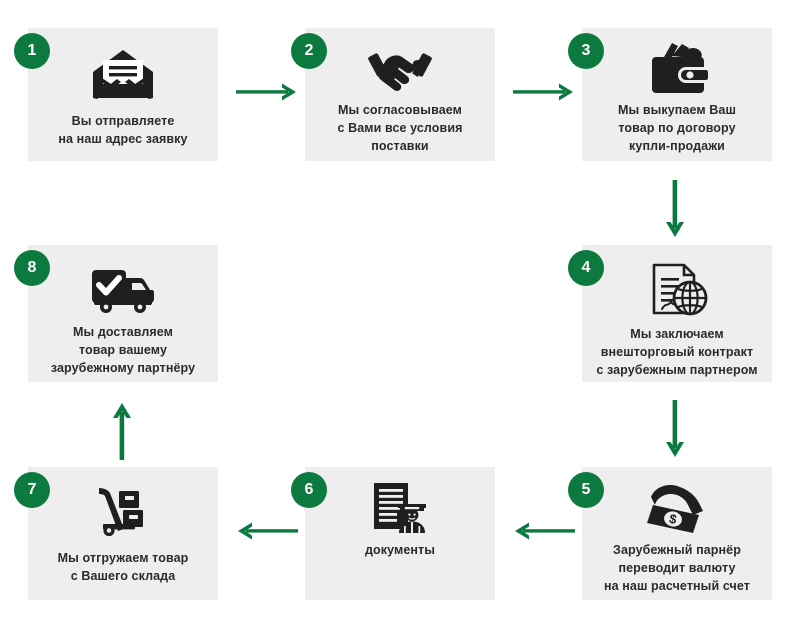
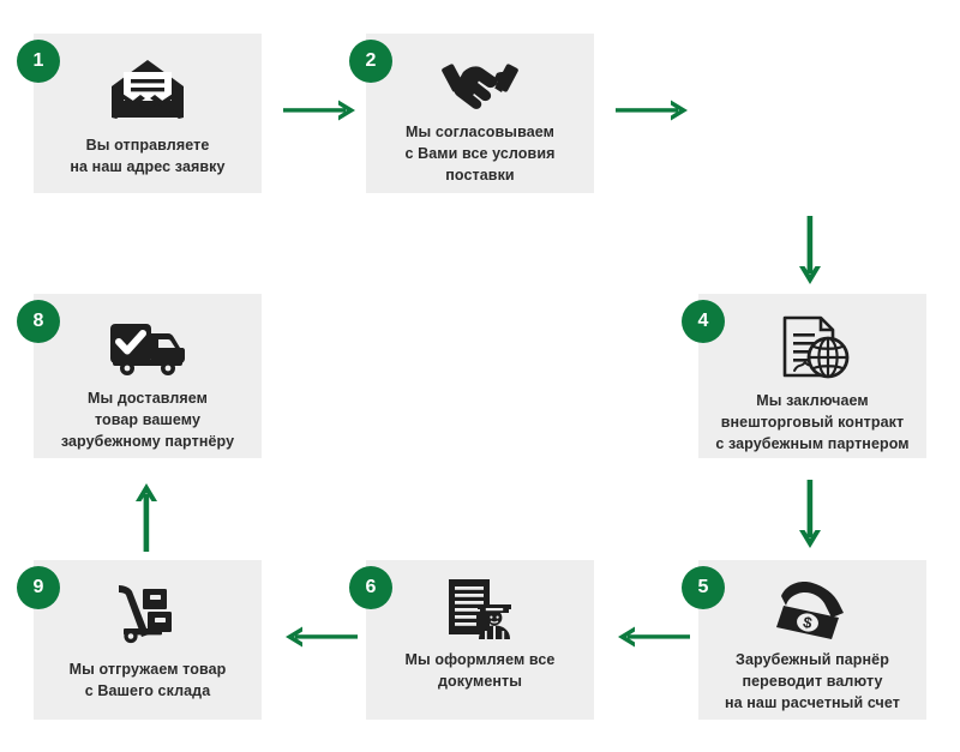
  1
  Вы отправляете
  на наш адрес заявку
  2
  Мы согласовываем
  с Вами все условия
  поставки
- 3
- Мы выкупаем Ваш
- товар по договору
- купли-продажи
  4
  Мы заключаем
  внешторговый контракт
  с зарубежным партнером
  5
  Зарубежный парнёр
  переводит валюту
  на наш расчетный счет
  6
+ Мы оформляем все
  документы
- 7
+ 9
  Мы отгружаем товар
  с Вашего склада
  8
  Мы доставляем
  товар вашему
  зарубежному партнёру
